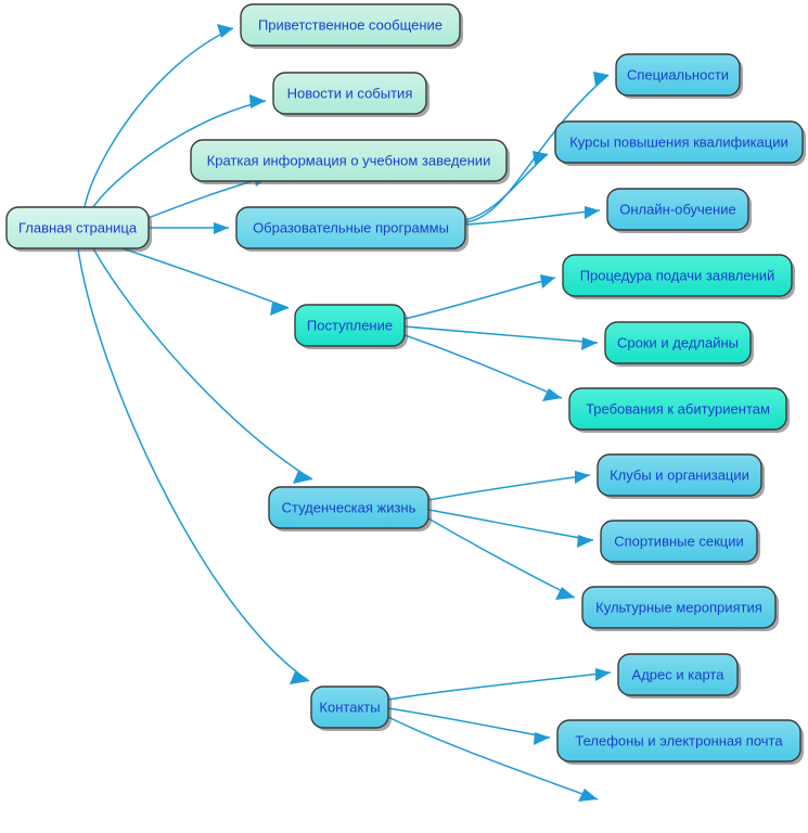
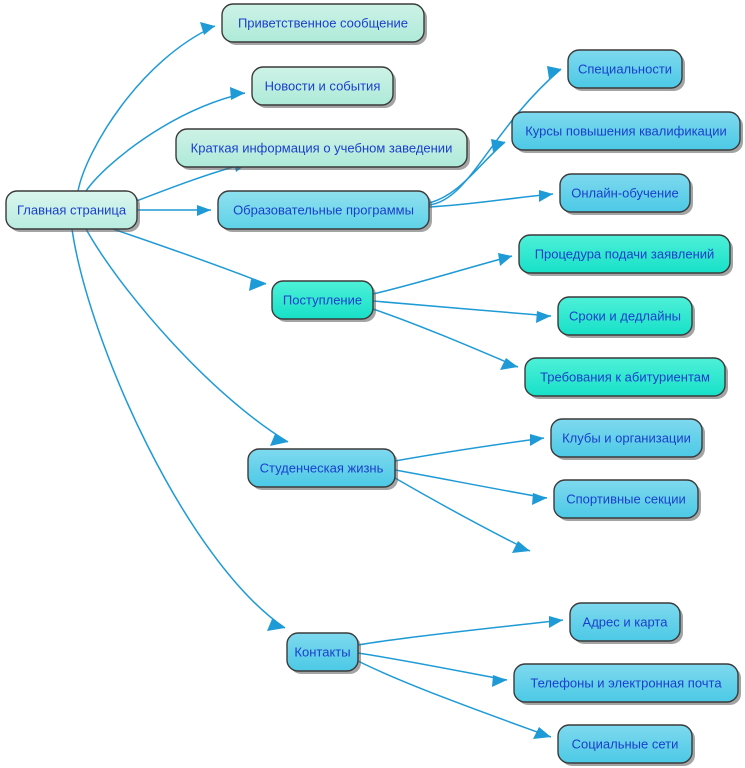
  Главная страница
  Приветственное сообщение
  Новости и события
  Краткая информация о учебном заведении
  Образовательные программы
  Специальности
  Курсы повышения квалификации
  Онлайн-обучение
  Поступление
  Процедура подачи заявлений
  Сроки и дедлайны
  Требования к абитуриентам
  Студенческая жизнь
  Клубы и организации
  Спортивные секции
- Культурные мероприятия
  Контакты
  Адрес и карта
  Телефоны и электронная почта
+ Социальные сети
